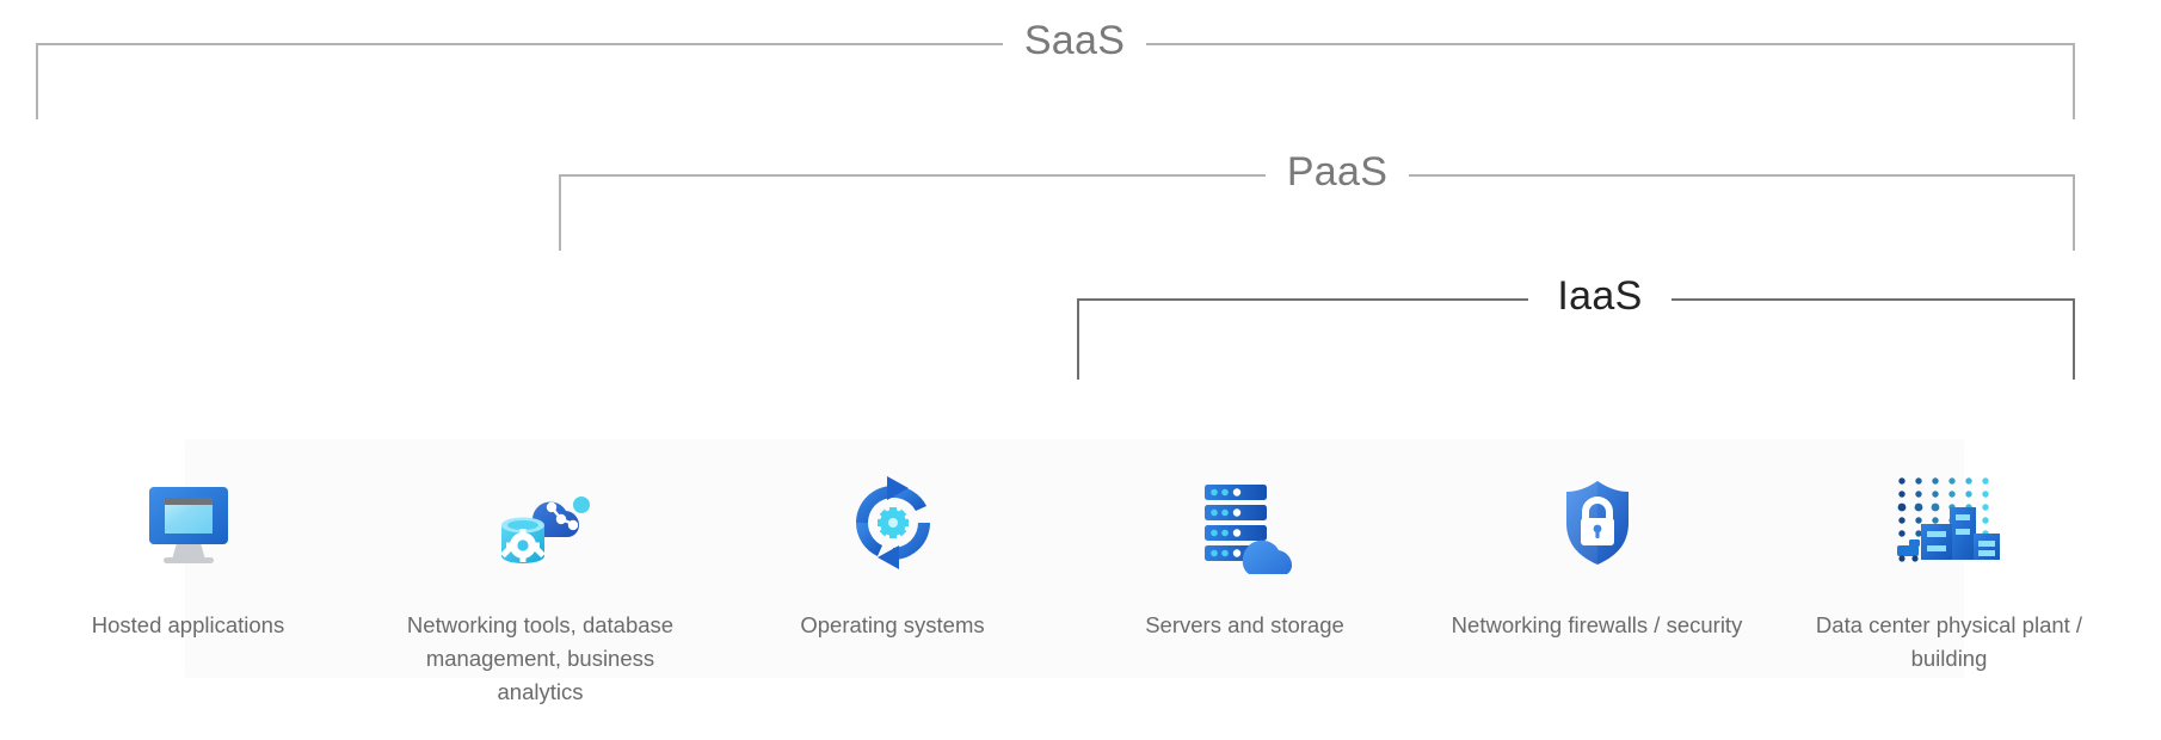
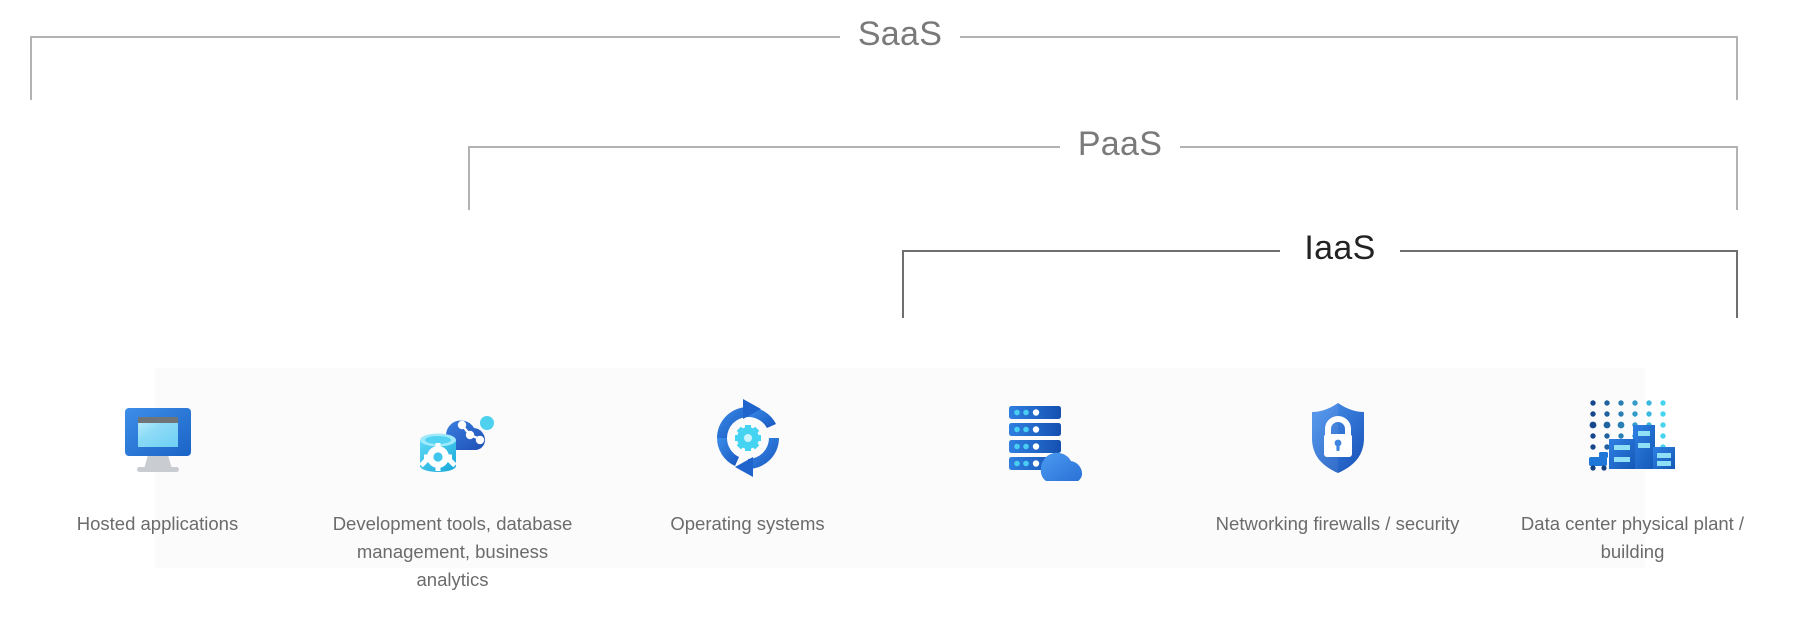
  SaaS
  PaaS
  IaaS
  Hosted applications
- Networking tools, database management, business analytics
+ Development tools, database management, business analytics
  Operating systems
- Servers and storage
  Networking firewalls / security
  Data center physical plant / building
